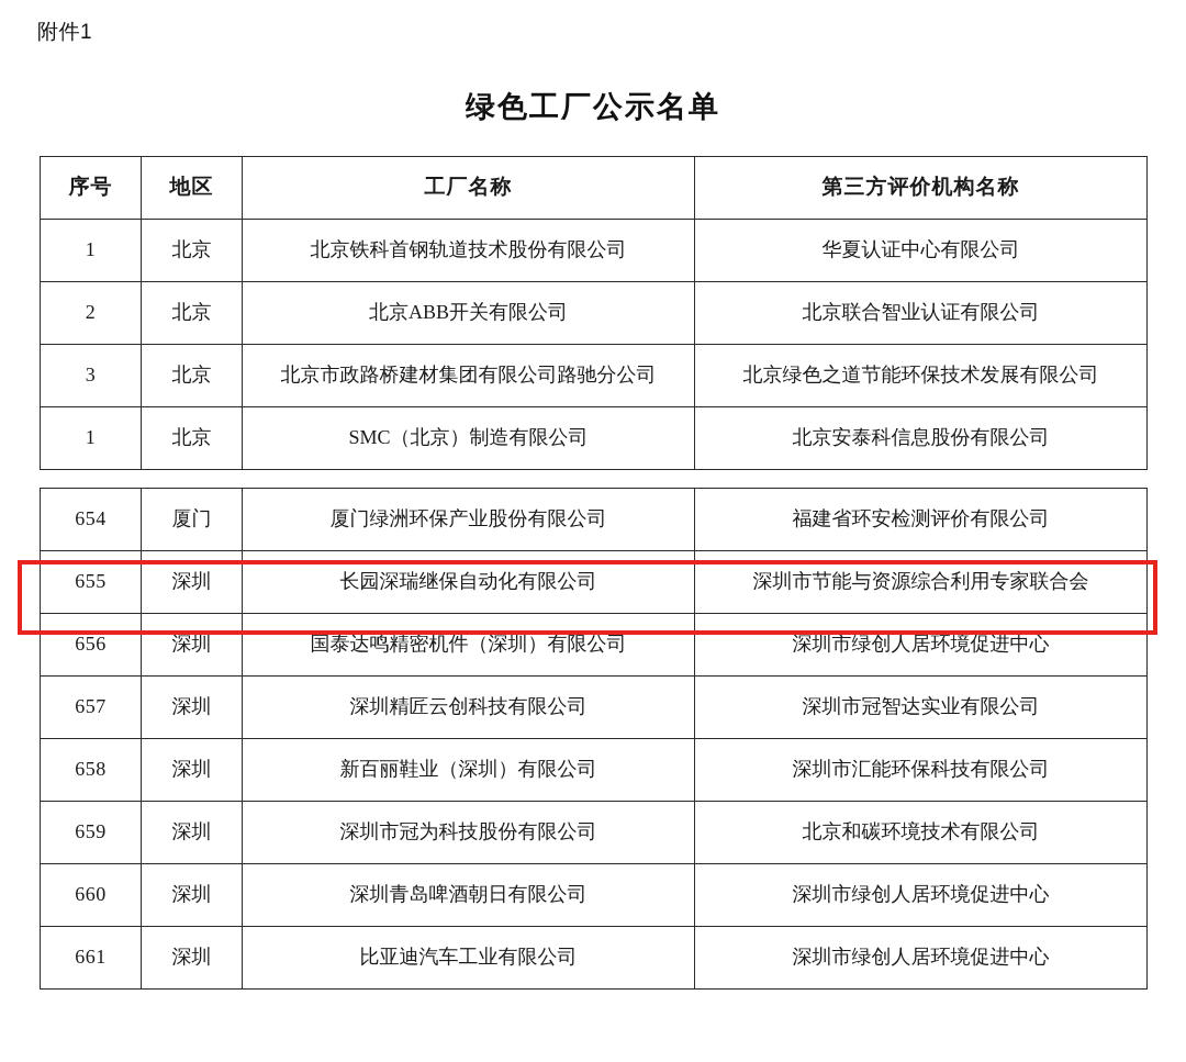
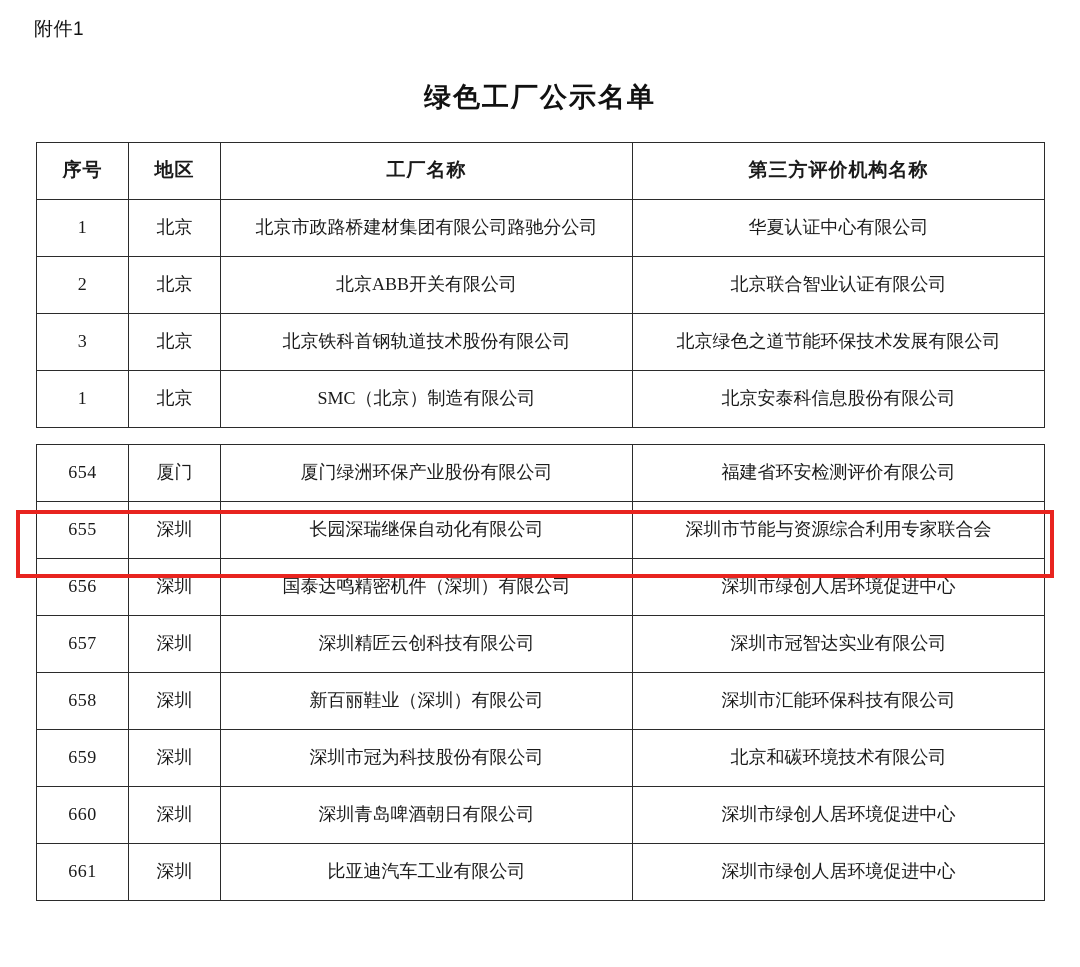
  附件1
  绿色工厂公示名单
  序号	地区	工厂名称	第三方评价机构名称
- 1	北京	北京铁科首钢轨道技术股份有限公司	华夏认证中心有限公司
+ 1	北京	北京市政路桥建材集团有限公司路驰分公司	华夏认证中心有限公司
  2	北京	北京ABB开关有限公司	北京联合智业认证有限公司
- 3	北京	北京市政路桥建材集团有限公司路驰分公司	北京绿色之道节能环保技术发展有限公司
+ 3	北京	北京铁科首钢轨道技术股份有限公司	北京绿色之道节能环保技术发展有限公司
  1	北京	SMC（北京）制造有限公司	北京安泰科信息股份有限公司
  654	厦门	厦门绿洲环保产业股份有限公司	福建省环安检测评价有限公司
  655	深圳	长园深瑞继保自动化有限公司	深圳市节能与资源综合利用专家联合会
  656	深圳	国泰达鸣精密机件（深圳）有限公司	深圳市绿创人居环境促进中心
  657	深圳	深圳精匠云创科技有限公司	深圳市冠智达实业有限公司
  658	深圳	新百丽鞋业（深圳）有限公司	深圳市汇能环保科技有限公司
  659	深圳	深圳市冠为科技股份有限公司	北京和碳环境技术有限公司
  660	深圳	深圳青岛啤酒朝日有限公司	深圳市绿创人居环境促进中心
  661	深圳	比亚迪汽车工业有限公司	深圳市绿创人居环境促进中心
